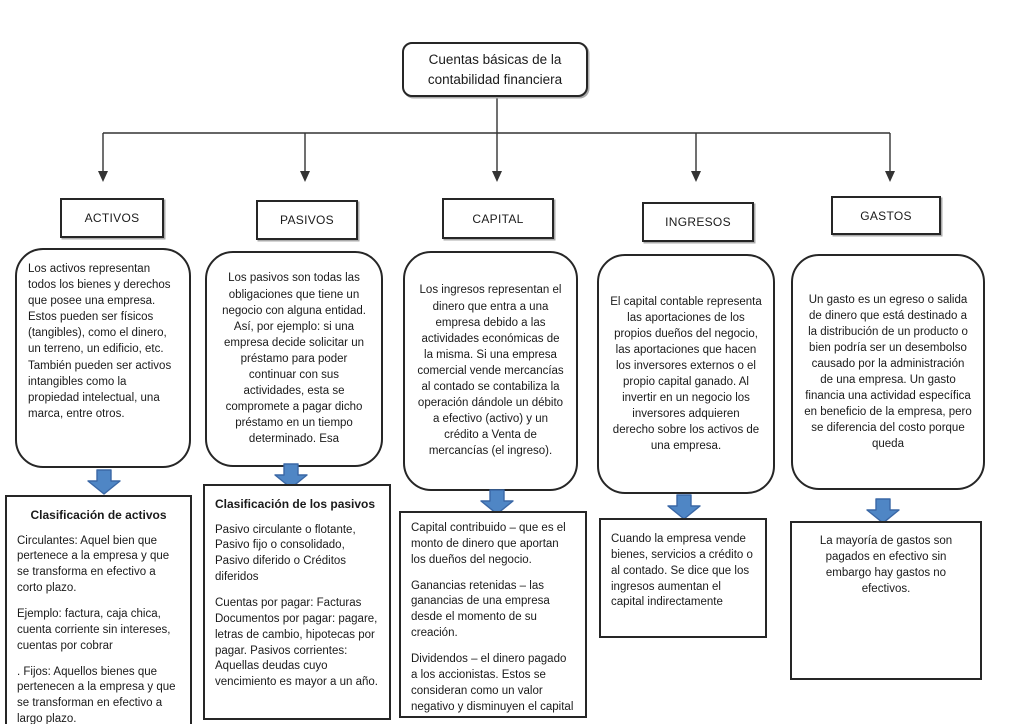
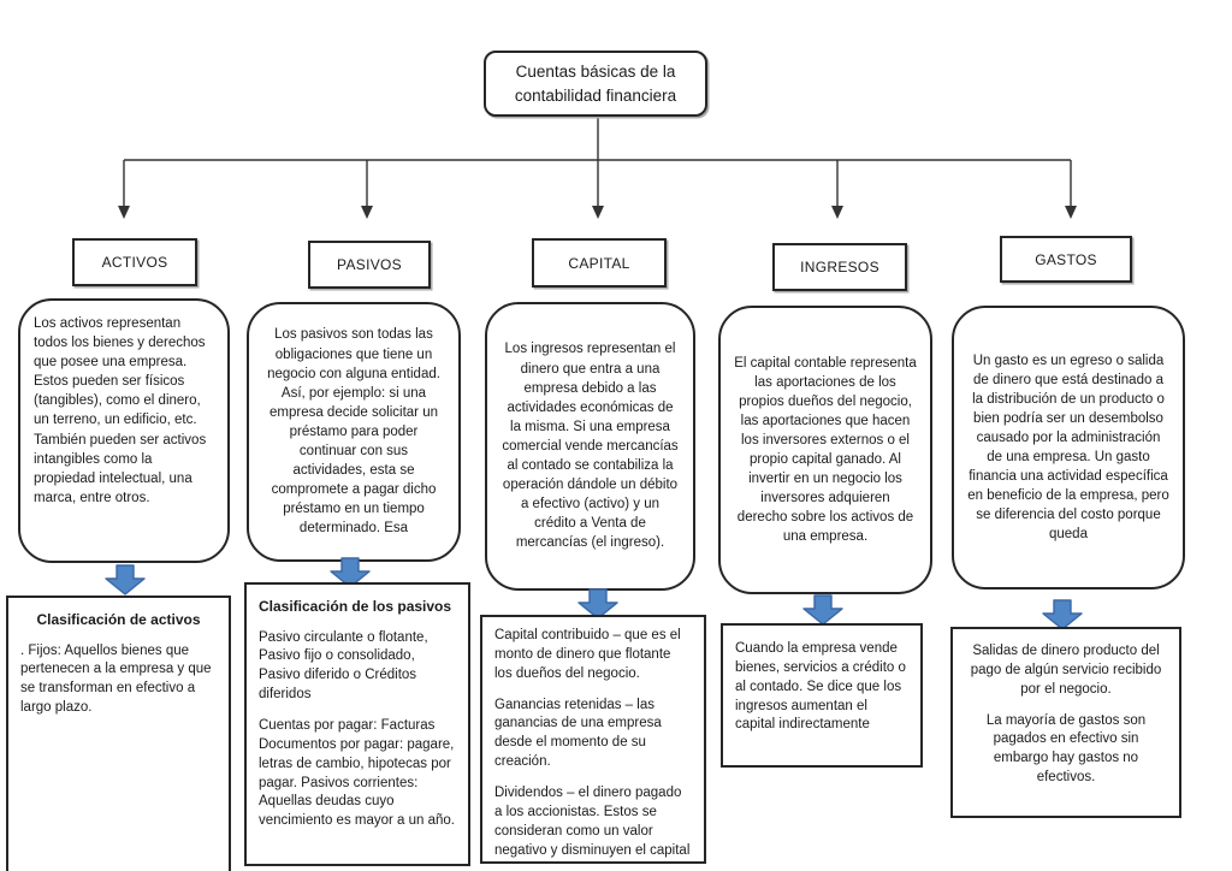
  Cuentas básicas de la contabilidad financiera
  ACTIVOS
  Los activos representan todos los bienes y derechos que posee una empresa. Estos pueden ser físicos (tangibles), como el dinero, un terreno, un edificio, etc. También pueden ser activos intangibles como la propiedad intelectual, una marca, entre otros.
  Clasificación de activos
- Circulantes: Aquel bien que pertenece a la empresa y que se transforma en efectivo a corto plazo.
- Ejemplo: factura, caja chica, cuenta corriente sin intereses, cuentas por cobrar
  . Fijos: Aquellos bienes que pertenecen a la empresa y que se transforman en efectivo a largo plazo.
  PASIVOS
  Los pasivos son todas las obligaciones que tiene un negocio con alguna entidad. Así, por ejemplo: si una empresa decide solicitar un préstamo para poder continuar con sus actividades, esta se compromete a pagar dicho préstamo en un tiempo determinado. Esa
  Clasificación de los pasivos
  Pasivo circulante o flotante, Pasivo fijo o consolidado, Pasivo diferido o Créditos diferidos
  Cuentas por pagar: Facturas Documentos por pagar: pagare, letras de cambio, hipotecas por pagar. Pasivos corrientes: Aquellas deudas cuyo vencimiento es mayor a un año.
  CAPITAL
  Los ingresos representan el dinero que entra a una empresa debido a las actividades económicas de la misma. Si una empresa comercial vende mercancías al contado se contabiliza la operación dándole un débito a efectivo (activo) y un crédito a Venta de mercancías (el ingreso).
- Capital contribuido – que es el monto de dinero que aportan los dueños del negocio.
+ Capital contribuido – que es el monto de dinero que flotante los dueños del negocio.
  Ganancias retenidas – las ganancias de una empresa desde el momento de su creación.
  Dividendos – el dinero pagado a los accionistas. Estos se consideran como un valor negativo y disminuyen el capital
  INGRESOS
  El capital contable representa las aportaciones de los propios dueños del negocio, las aportaciones que hacen los inversores externos o el propio capital ganado. Al invertir en un negocio los inversores adquieren derecho sobre los activos de una empresa.
  Cuando la empresa vende bienes, servicios a crédito o al contado. Se dice que los ingresos aumentan el capital indirectamente
  GASTOS
  Un gasto es un egreso o salida de dinero que está destinado a la distribución de un producto o bien podría ser un desembolso causado por la administración de una empresa. Un gasto financia una actividad específica en beneficio de la empresa, pero se diferencia del costo porque queda
+ Salidas de dinero producto del pago de algún servicio recibido por el negocio.
  La mayoría de gastos son pagados en efectivo sin embargo hay gastos no efectivos.
